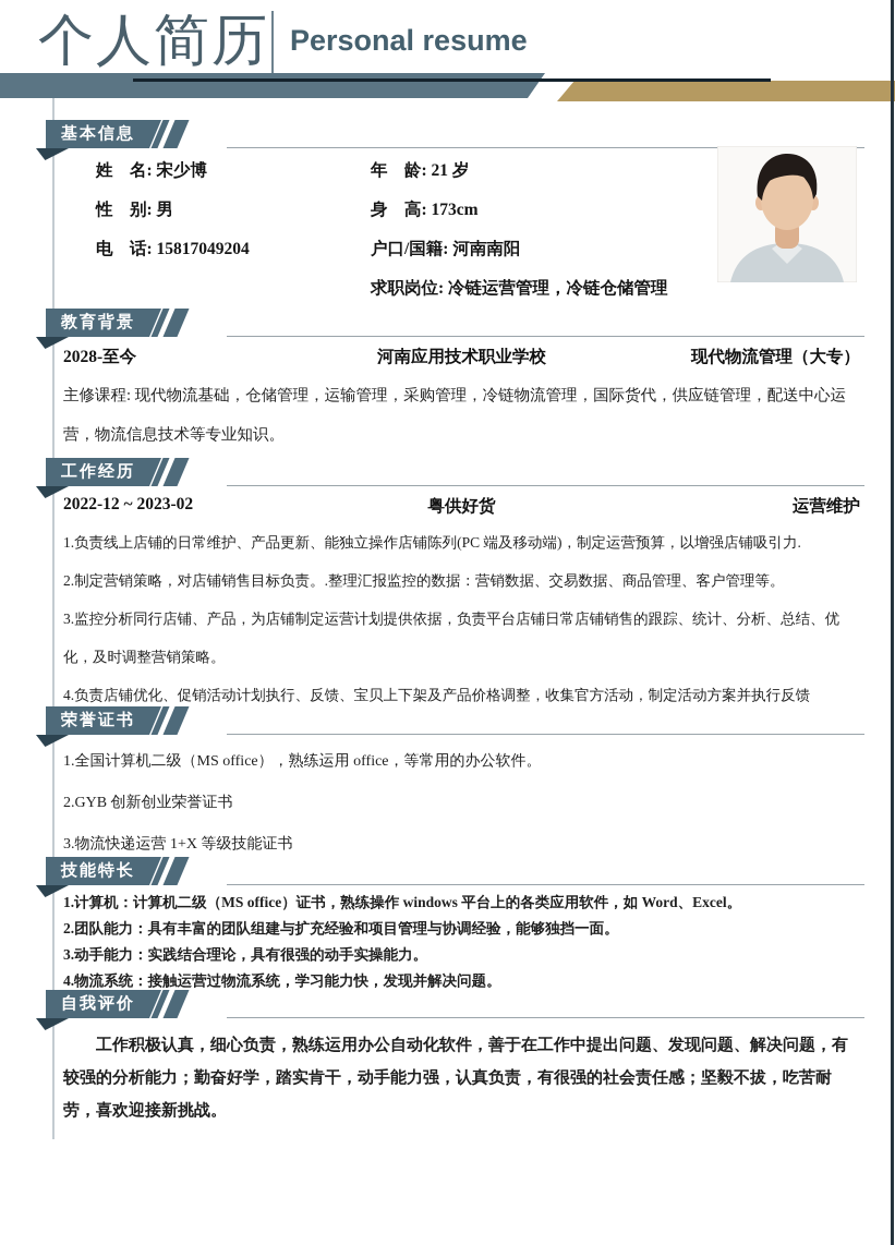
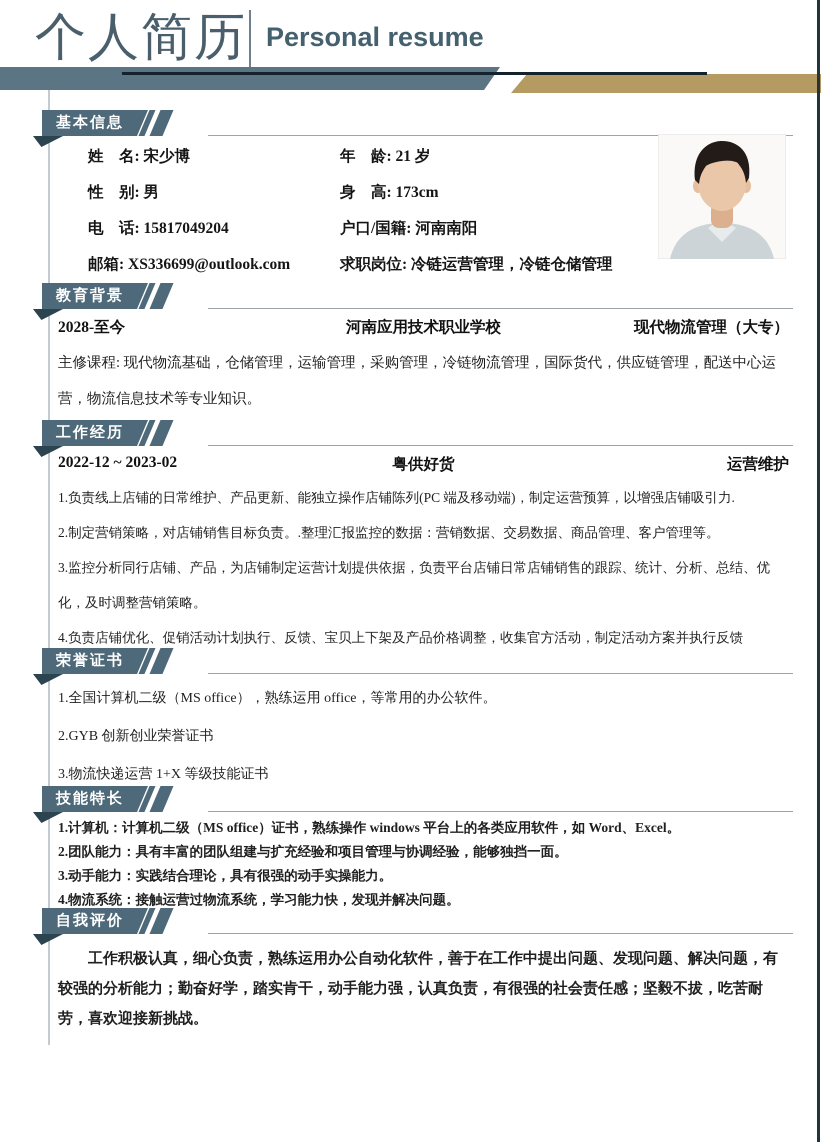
  个人简历
  Personal resume
  基本信息
  姓 名: 宋少博
  性 别: 男
  电 话: 15817049204
+ 邮箱: XS336699@outlook.com
  年 龄: 21 岁
  身 高: 173cm
  户口/国籍: 河南南阳
  求职岗位: 冷链运营管理，冷链仓储管理
  教育背景
  2028-至今
  河南应用技术职业学校
  现代物流管理（大专）
  主修课程: 现代物流基础，仓储管理，运输管理，采购管理，冷链物流管理，国际货代，供应链管理，配送中心运营，物流信息技术等专业知识。
  工作经历
  2022-12 ~ 2023-02
  粤供好货
  运营维护
  1.负责线上店铺的日常维护、产品更新、能独立操作店铺陈列(PC 端及移动端)，制定运营预算，以增强店铺吸引力.
  2.制定营销策略，对店铺销售目标负责。.整理汇报监控的数据：营销数据、交易数据、商品管理、客户管理等。
  3.监控分析同行店铺、产品，为店铺制定运营计划提供依据，负责平台店铺日常店铺销售的跟踪、统计、分析、总结、优化，及时调整营销策略。
  4.负责店铺优化、促销活动计划执行、反馈、宝贝上下架及产品价格调整，收集官方活动，制定活动方案并执行反馈
  荣誉证书
  1.全国计算机二级（MS office），熟练运用 office，等常用的办公软件。
  2.GYB 创新创业荣誉证书
  3.物流快递运营 1+X 等级技能证书
  技能特长
  1.计算机：计算机二级（MS office）证书，熟练操作 windows 平台上的各类应用软件，如 Word、Excel。
  2.团队能力：具有丰富的团队组建与扩充经验和项目管理与协调经验，能够独挡一面。
  3.动手能力：实践结合理论，具有很强的动手实操能力。
  4.物流系统：接触运营过物流系统，学习能力快，发现并解决问题。
  自我评价
  工作积极认真，细心负责，熟练运用办公自动化软件，善于在工作中提出问题、发现问题、解决问题，有较强的分析能力；勤奋好学，踏实肯干，动手能力强，认真负责，有很强的社会责任感；坚毅不拔，吃苦耐劳，喜欢迎接新挑战。
